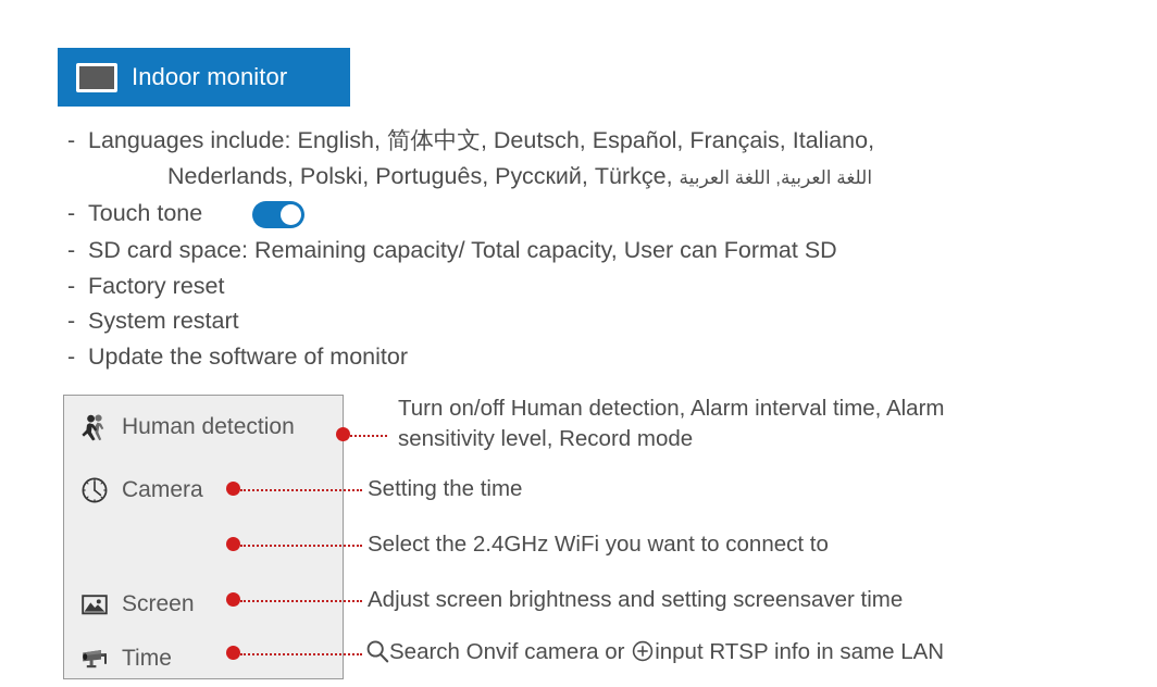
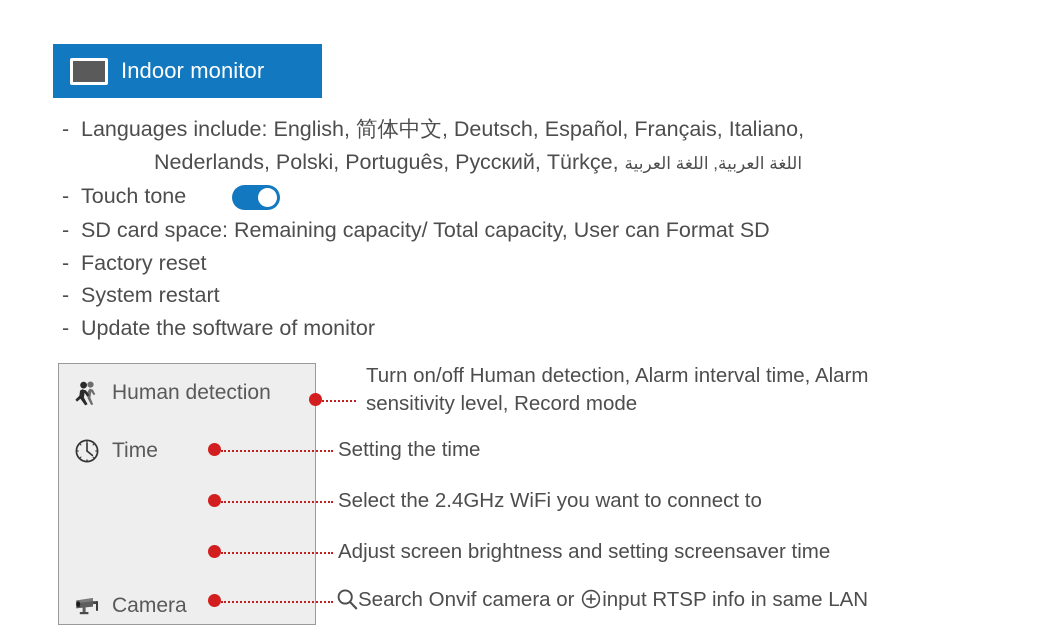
  Indoor monitor
  -
  Languages include: English, 简体中文, Deutsch, Español, Français, Italiano,
  Nederlands, Polski, Português, Русский, Türkçe, اللغة العربية, اللغة العربية
  -
  Touch tone
  -
  SD card space: Remaining capacity/ Total capacity, User can Format SD
  -
  Factory reset
  -
  System restart
  -
  Update the software of monitor
  Human detection
- Camera
+ Time
- Screen
- Time
+ Camera
  Turn on/off Human detection, Alarm interval time, Alarm
  sensitivity level, Record mode
  Setting the time
  Select the 2.4GHz WiFi you want to connect to
  Adjust screen brightness and setting screensaver time
  Search Onvif camera or input RTSP info in same LAN
